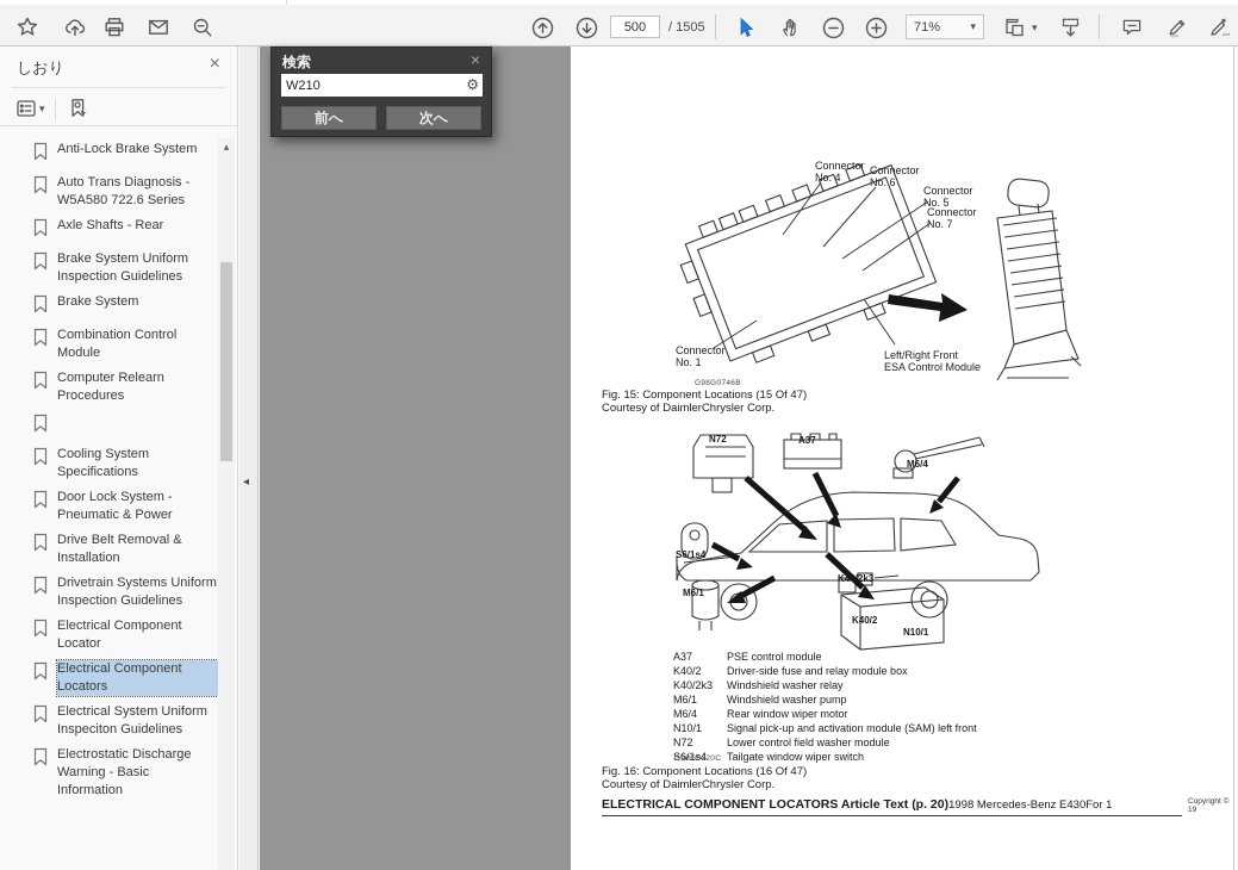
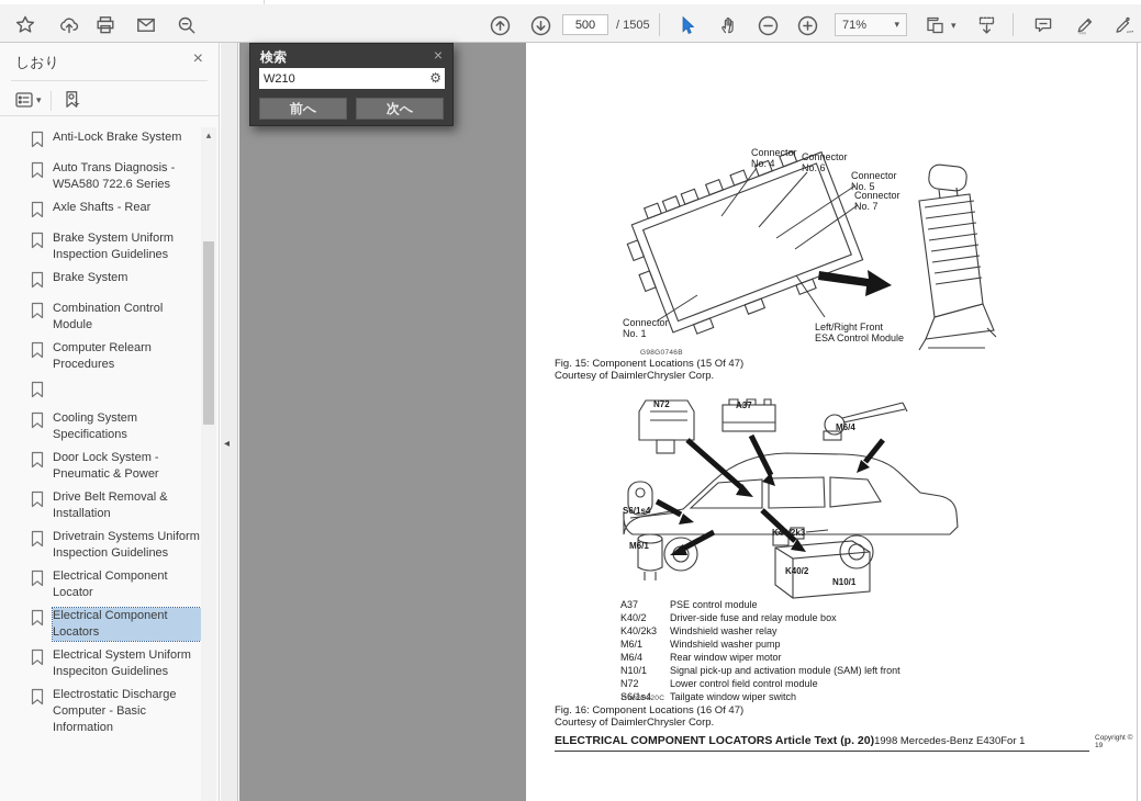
  500
  / 1505
  71%
  ▾
  ▾
  しおり
  ×
  ▾
  Anti-Lock Brake System
  Auto Trans Diagnosis - W5A580 722.6 Series
  Axle Shafts - Rear
  Brake System Uniform Inspection Guidelines
  Brake System
  Combination Control Module
  Computer Relearn Procedures
  Cooling System Specifications
  Door Lock System - Pneumatic & Power
  Drive Belt Removal & Installation
  Drivetrain Systems Uniform Inspection Guidelines
  Electrical Component Locator
  Electrical Component Locators
  Electrical System Uniform Inspeciton Guidelines
- Electrostatic Discharge Warning - Basic Information
+ Electrostatic Discharge Computer - Basic Information
  ▴
  ◂
  Connector
  No. 4
  Connector
  No. 6
  Connector
  No. 5
  Connector
  No. 7
  Connector
  No. 1
  Left/Right Front
  ESA Control Module
  Fig. 15: Component Locations (15 Of 47)
  Courtesy of DaimlerChrysler Corp.
  N72
  A37
  M6/4
  S6/1s4
  M6/1
  K40/2k3
  K40/2
  N10/1
  A37
  PSE control module
  K40/2
  Driver-side fuse and relay module box
  K40/2k3
  Windshield washer relay
  M6/1
  Windshield washer pump
  M6/4
  Rear window wiper motor
  N10/1
  Signal pick-up and activation module (SAM) left front
  N72
- Lower control field washer module
+ Lower control field control module
  S6/1s4
  Tailgate window wiper switch
  Fig. 16: Component Locations (16 Of 47)
  Courtesy of DaimlerChrysler Corp.
  ELECTRICAL COMPONENT LOCATORS Article Text (p. 20)1998 Mercedes-Benz E430For 1
  検索
  ×
  W210
  ⚙
  前へ
  次へ
